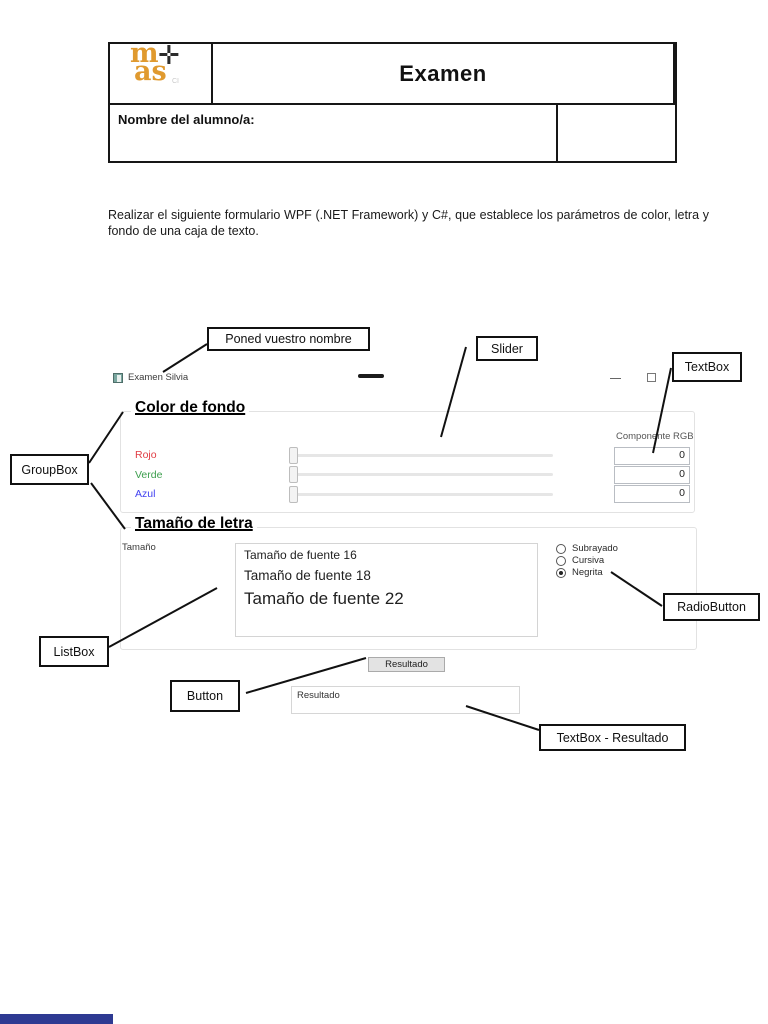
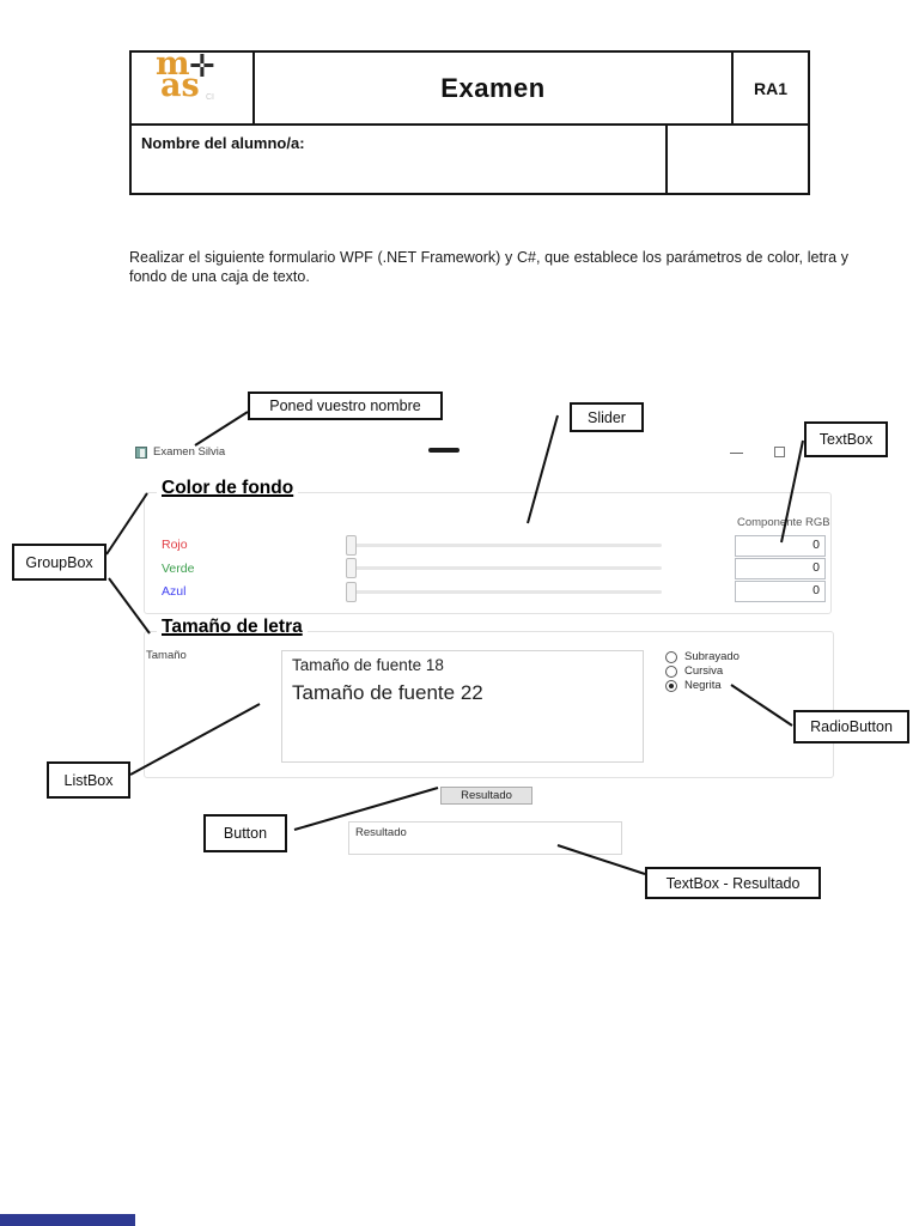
  m
  ✛
  as
  Examen
+ RA1
  Nombre del alumno/a:
  Realizar el siguiente formulario WPF (.NET Framework) y C#, que establece los parámetros de color, letra y fondo de una caja de texto.
  Poned vuestro nombre
  Slider
  TextBox
  GroupBox
  ListBox
  RadioButton
  Button
  TextBox - Resultado
  Examen Silvia
  Color de fondo
  Componente RGB
  Rojo
  Verde
  Azul
  0
  0
  0
  Tamaño de letra
  Tamaño
- Tamaño de fuente 16
  Tamaño de fuente 18
  Tamaño de fuente 22
  Subrayado
  Cursiva
  Negrita
  Resultado
  Resultado
